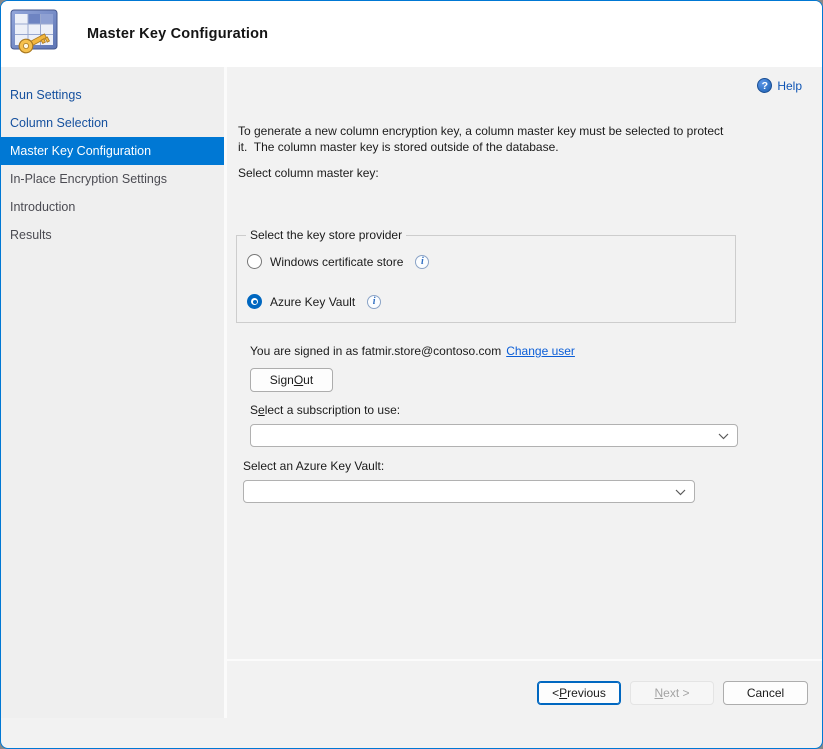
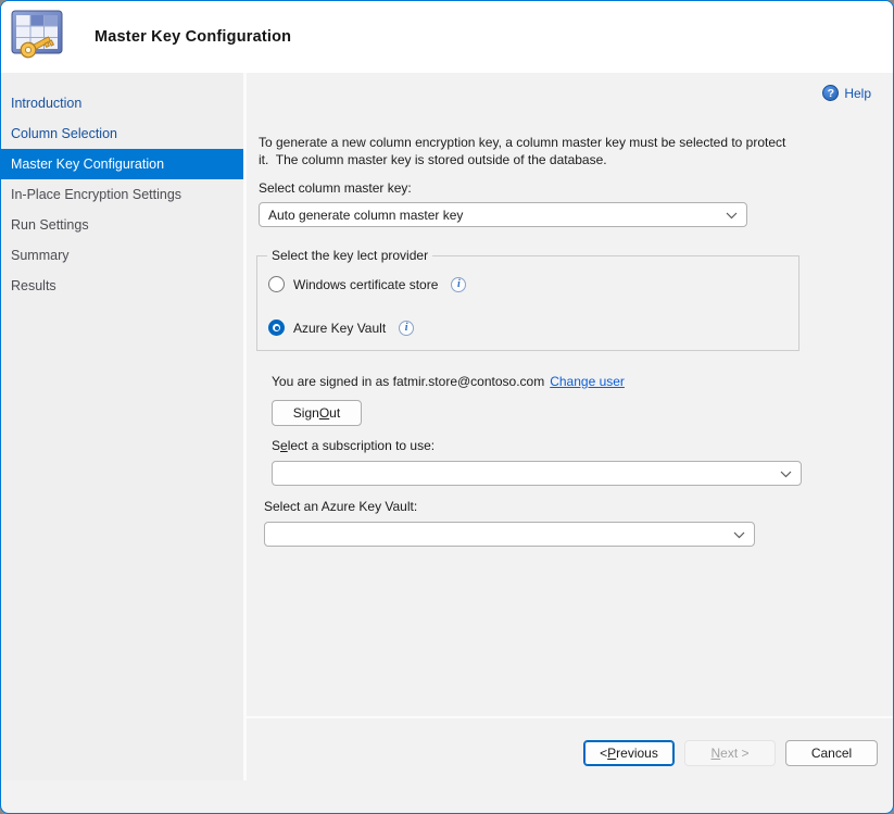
  Master Key Configuration
- Run Settings
+ Introduction
  Column Selection
  Master Key Configuration
  In-Place Encryption Settings
- Introduction
+ Run Settings
+ Summary
  Results
  ?
  Help
  To generate a new column encryption key, a column master key must be selected to protect
  it. The column master key is stored outside of the database.
  Select column master key:
+ Auto generate column master key
- Select the key store provider
+ Select the key lect provider
  Windows certificate store
  i
  Azure Key Vault
  i
  You are signed in as fatmir.store@contoso.com Change user
  Sign
  O
  ut
  Select a subscription to use:
  Select an Azure Key Vault:
  <
  P
  revious
  N
  ext >
  Cancel
